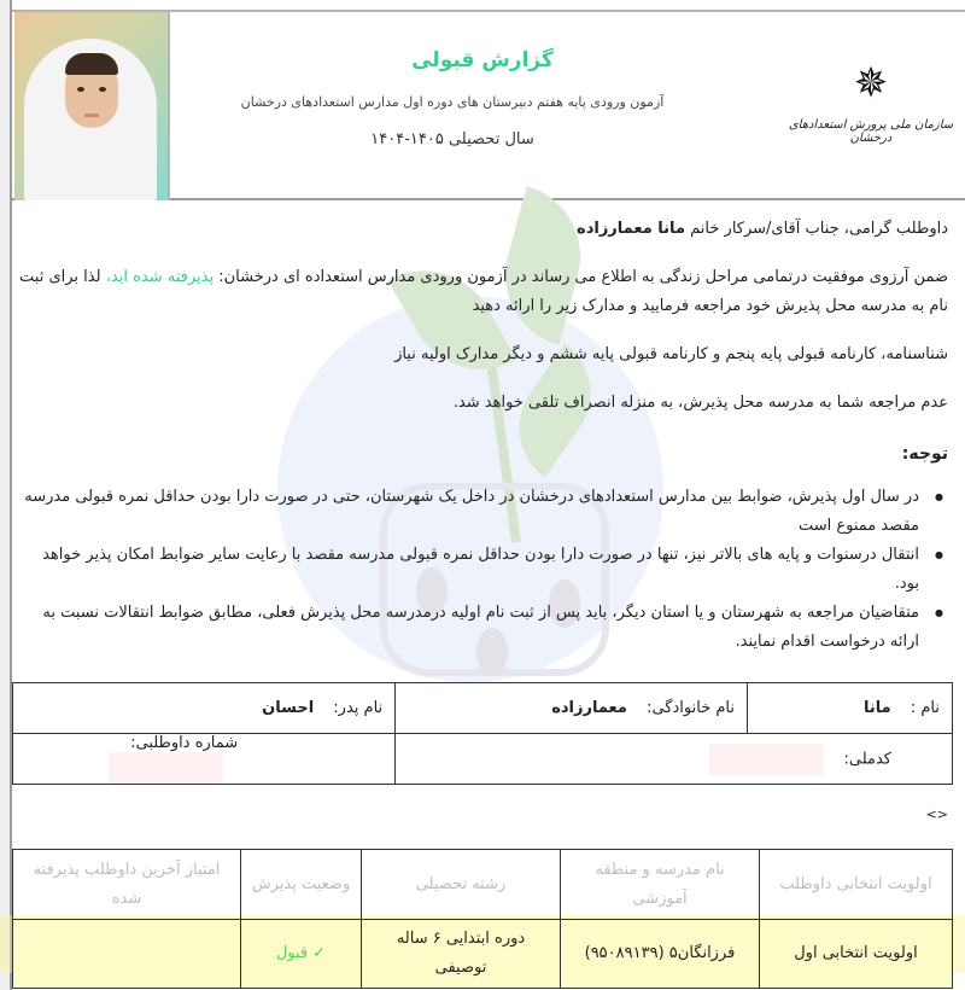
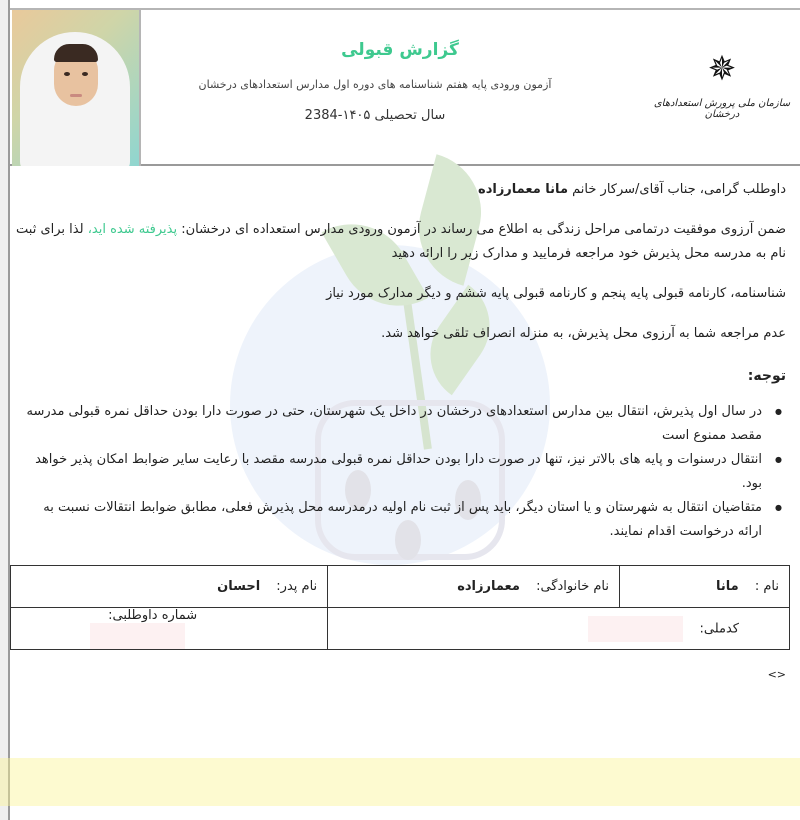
  گزارش قبولی
- آزمون ورودی پایه هفتم دبیرستان های دوره اول مدارس استعدادهای درخشان
+ آزمون ورودی پایه هفتم شناسنامه های دوره اول مدارس استعدادهای درخشان
- سال تحصیلی ۱۴۰۵-۱۴۰۴
+ سال تحصیلی ۱۴۰۵-2384
  ✵
  سازمان ملی پرورش استعدادهای درخشان
  داوطلب گرامی، جناب آقای/سرکار خانم مانا معمارزاده
  ضمن آرزوی موفقیت درتمامی مراحل زندگی به اطلاع می رساند در آزمون ورودی مدارس استعداده ای درخشان: پذیرفته شده اید، لذا برای ثبت نام به مدرسه محل پذیرش خود مراجعه فرمایید و مدارک زیر را ارائه دهید
- شناسنامه، کارنامه قبولی پایه پنجم و کارنامه قبولی پایه ششم و دیگر مدارک اولیه نیاز
+ شناسنامه، کارنامه قبولی پایه پنجم و کارنامه قبولی پایه ششم و دیگر مدارک مورد نیاز
- عدم مراجعه شما به مدرسه محل پذیرش، به منزله انصراف تلقی خواهد شد.
+ عدم مراجعه شما به آرزوی محل پذیرش، به منزله انصراف تلقی خواهد شد.
  توجه:
- در سال اول پذیرش، ضوابط بین مدارس استعدادهای درخشان در داخل یک شهرستان، حتی در صورت دارا بودن حداقل نمره قبولی مدرسه مقصد ممنوع است
+ در سال اول پذیرش، انتقال بین مدارس استعدادهای درخشان در داخل یک شهرستان، حتی در صورت دارا بودن حداقل نمره قبولی مدرسه مقصد ممنوع است
  انتقال درسنوات و پایه های بالاتر نیز، تنها در صورت دارا بودن حداقل نمره قبولی مدرسه مقصد با رعایت سایر ضوابط امکان پذیر خواهد بود.
- متقاضیان مراجعه به شهرستان و یا استان دیگر، باید پس از ثبت نام اولیه درمدرسه محل پذیرش فعلی، مطابق ضوابط انتقالات نسبت به ارائه درخواست اقدام نمایند.
+ متقاضیان انتقال به شهرستان و یا استان دیگر، باید پس از ثبت نام اولیه درمدرسه محل پذیرش فعلی، مطابق ضوابط انتقالات نسبت به ارائه درخواست اقدام نمایند.
  نام : مانا	نام خانوادگی: معمارزاده	نام پدر: احسان
  کدملی:	شماره داوطلبی:
  <>
- اولویت انتخابی داوطلب	نام مدرسه و منطقه آموزشی	رشته تحصیلی	وضعیت پذیرش	امتیاز آخرین داوطلب پذیرفته شده
- اولویت انتخابی اول	فرزانگان۵ (۹۵۰۸۹۱۳۹)	دوره ابتدایی ۶ ساله توصیفی	✓ قبول
